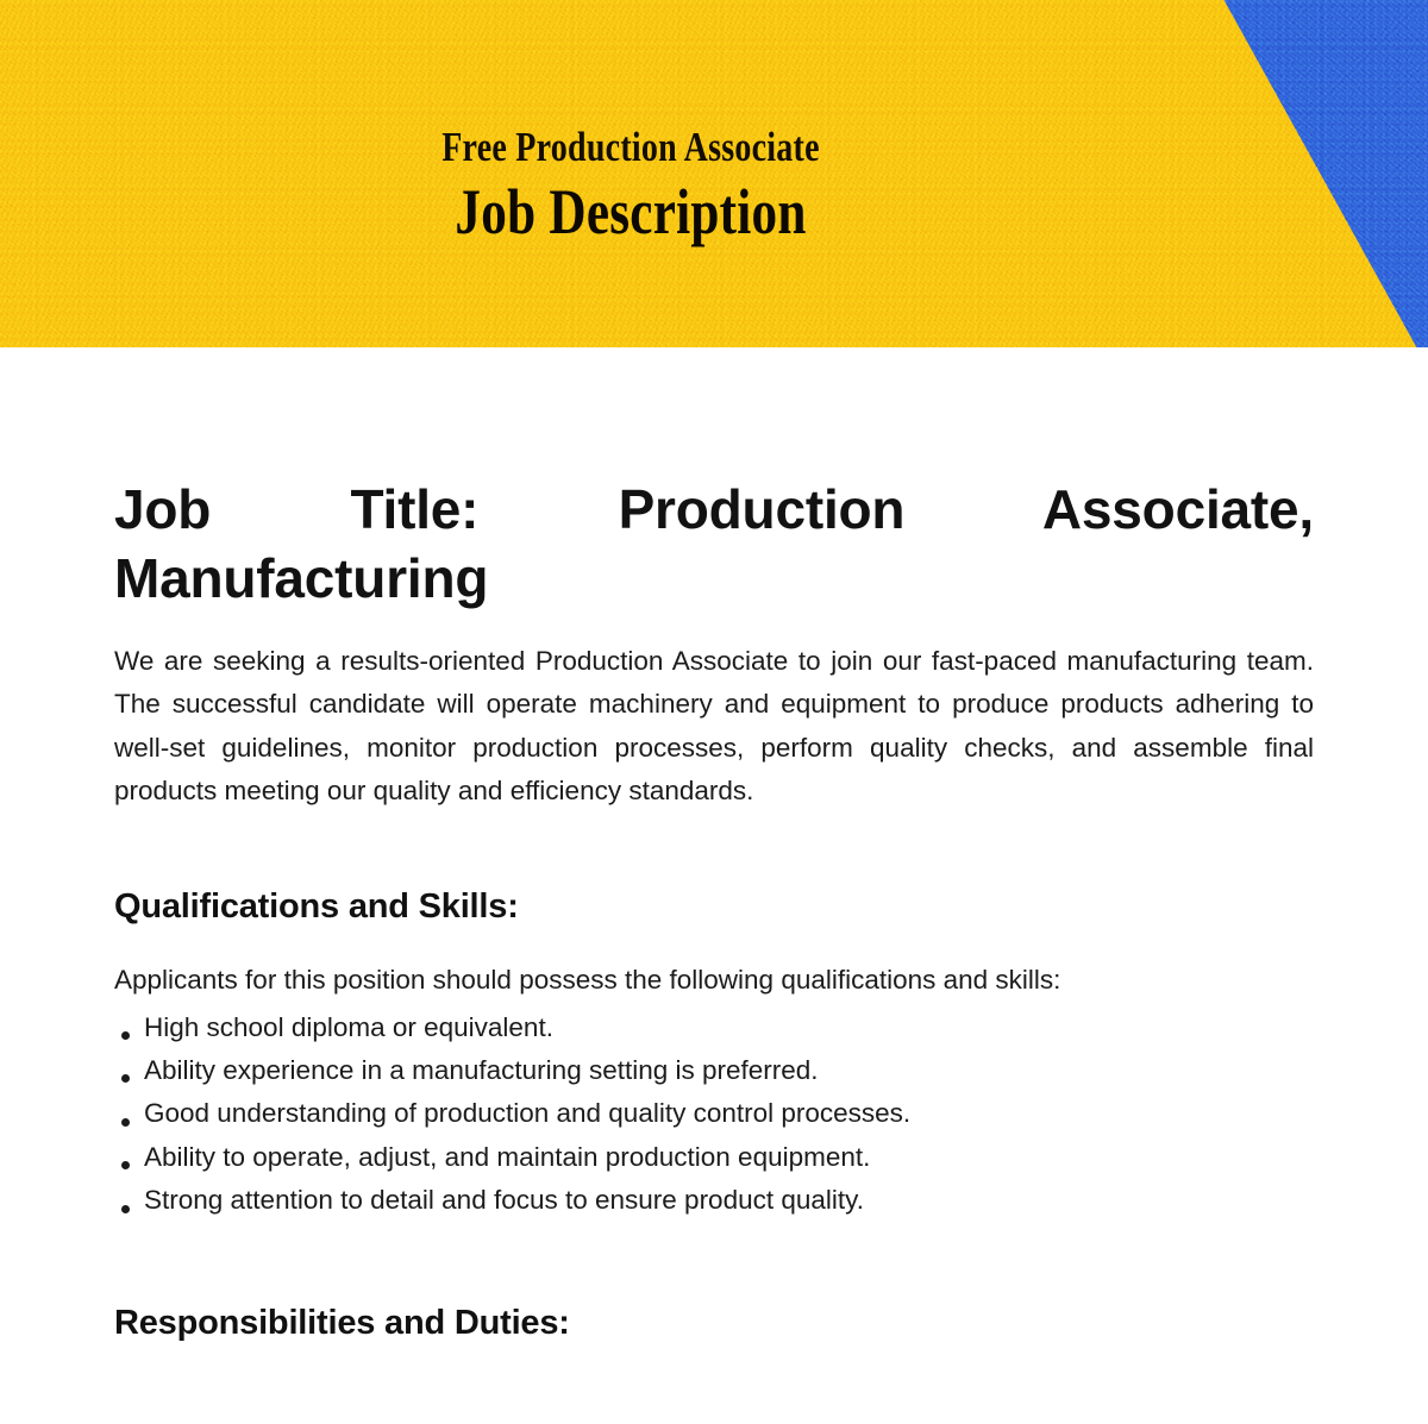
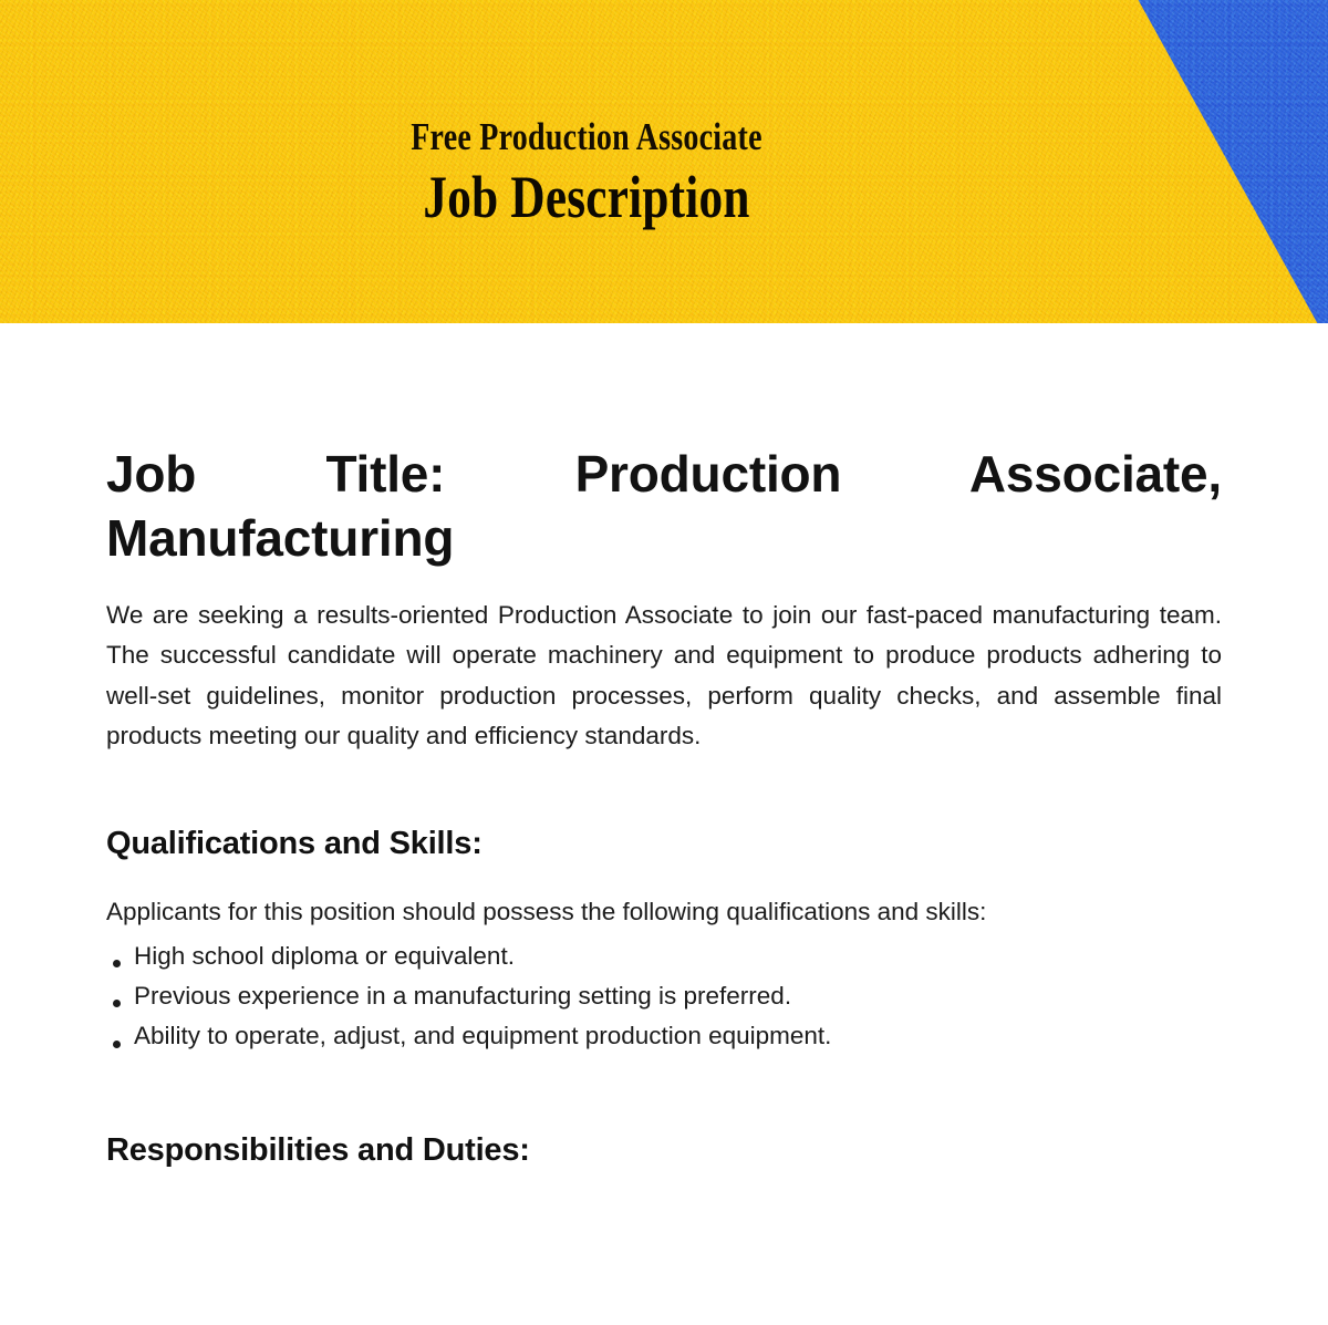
  Free Production Associate
  Job Description
  Job Title: Production Associate, Manufacturing
  We are seeking a results-oriented Production Associate to join our fast-paced manufacturing team. The successful candidate will operate machinery and equipment to produce products adhering to well-set guidelines, monitor production processes, perform quality checks, and assemble final products meeting our quality and efficiency standards.
  Qualifications and Skills:
  Applicants for this position should possess the following qualifications and skills:
  High school diploma or equivalent.
- Ability experience in a manufacturing setting is preferred.
+ Previous experience in a manufacturing setting is preferred.
- Good understanding of production and quality control processes.
- Ability to operate, adjust, and maintain production equipment.
+ Ability to operate, adjust, and equipment production equipment.
- Strong attention to detail and focus to ensure product quality.
  Responsibilities and Duties:
